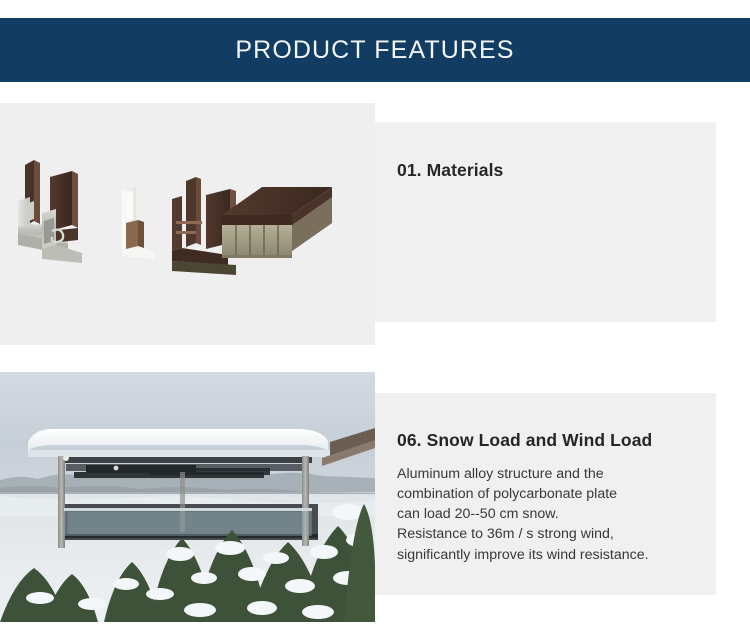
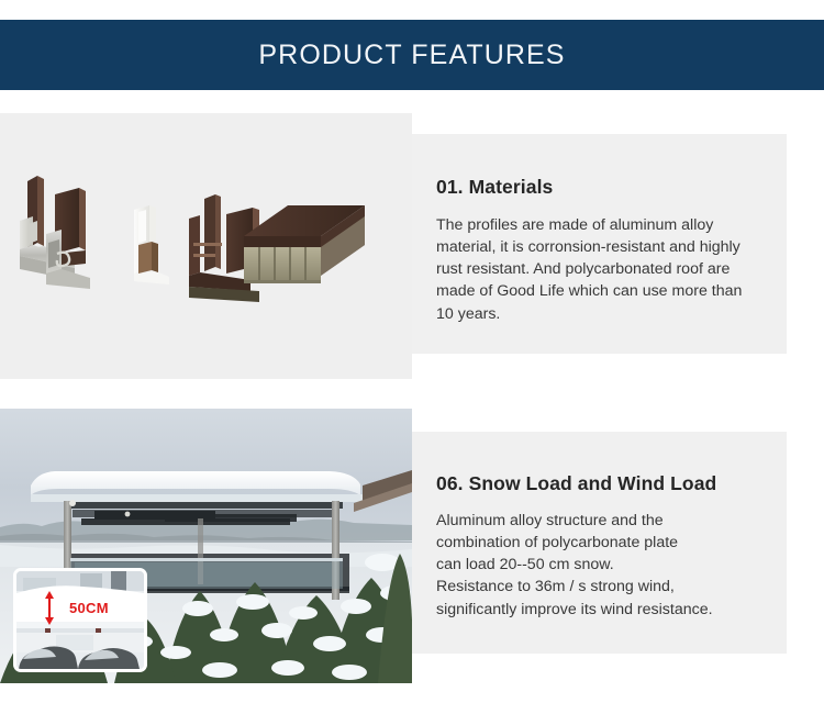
  PRODUCT FEATURES
  01. Materials
+ The profiles are made of aluminum alloy material, it is corronsion-resistant and highly rust resistant. And polycarbonated roof are made of Good Life which can use more than 10 years.
+ 50CM
  06. Snow Load and Wind Load
  Aluminum alloy structure and the
  combination of polycarbonate plate
  can load 20--50 cm snow.
  Resistance to 36m / s strong wind,
  significantly improve its wind resistance.
